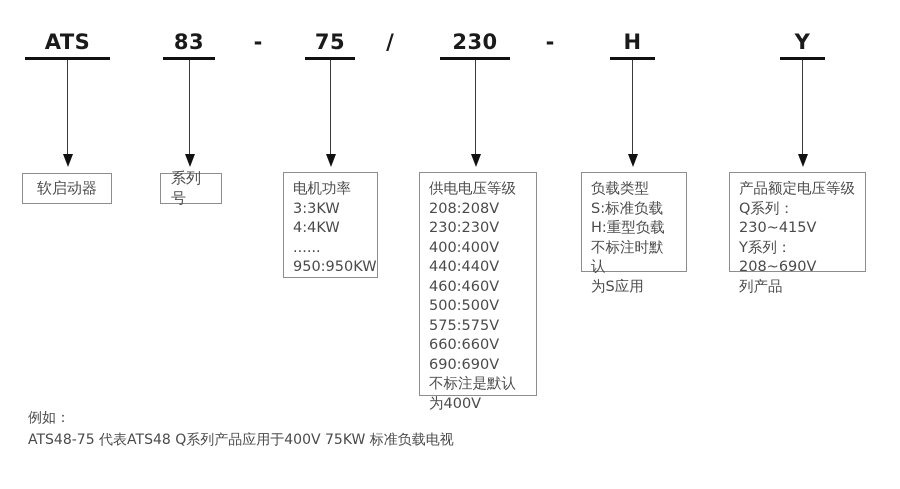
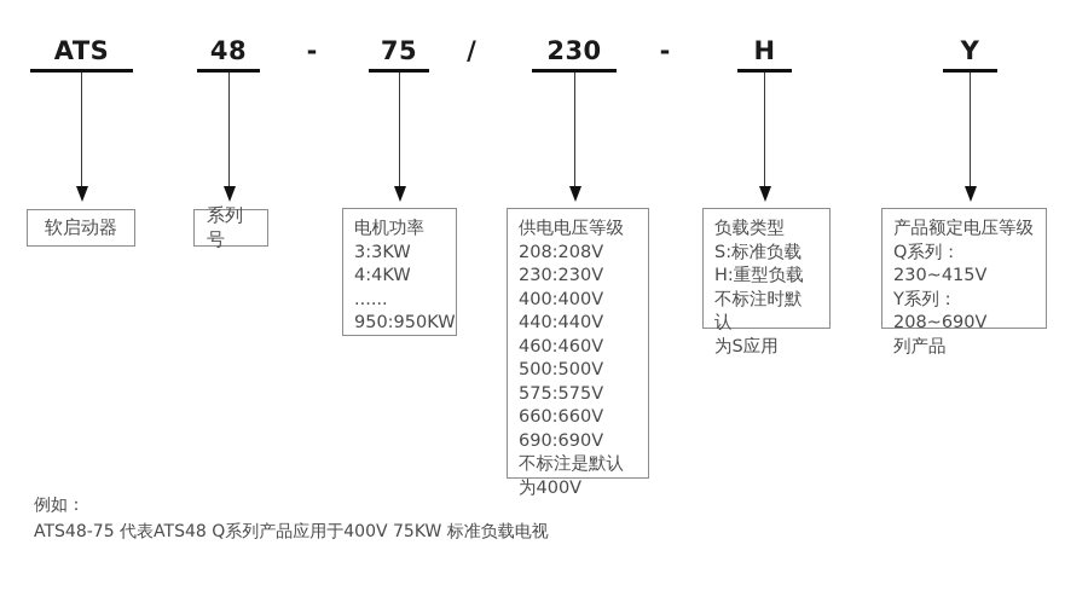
  ATS
- 83
+ 48
  75
  230
  H
  Y
  -
  /
  -
  软启动器
  系列号
  电机功率
  3:3KW
  4:4KW
  ......
  950:950KW
  供电电压等级
  208:208V
  230:230V
  400:400V
  440:440V
  460:460V
  500:500V
  575:575V
  660:660V
  690:690V
  不标注是默认
  为400V
  负载类型
  S:标准负载
  H:重型负载
  不标注时默认
  为S应用
  产品额定电压等级
  Q系列：230~415V
  Y系列：208~690V
  列产品
  例如：
  ATS48-75 代表ATS48 Q系列产品应用于400V 75KW 标准负载电视
